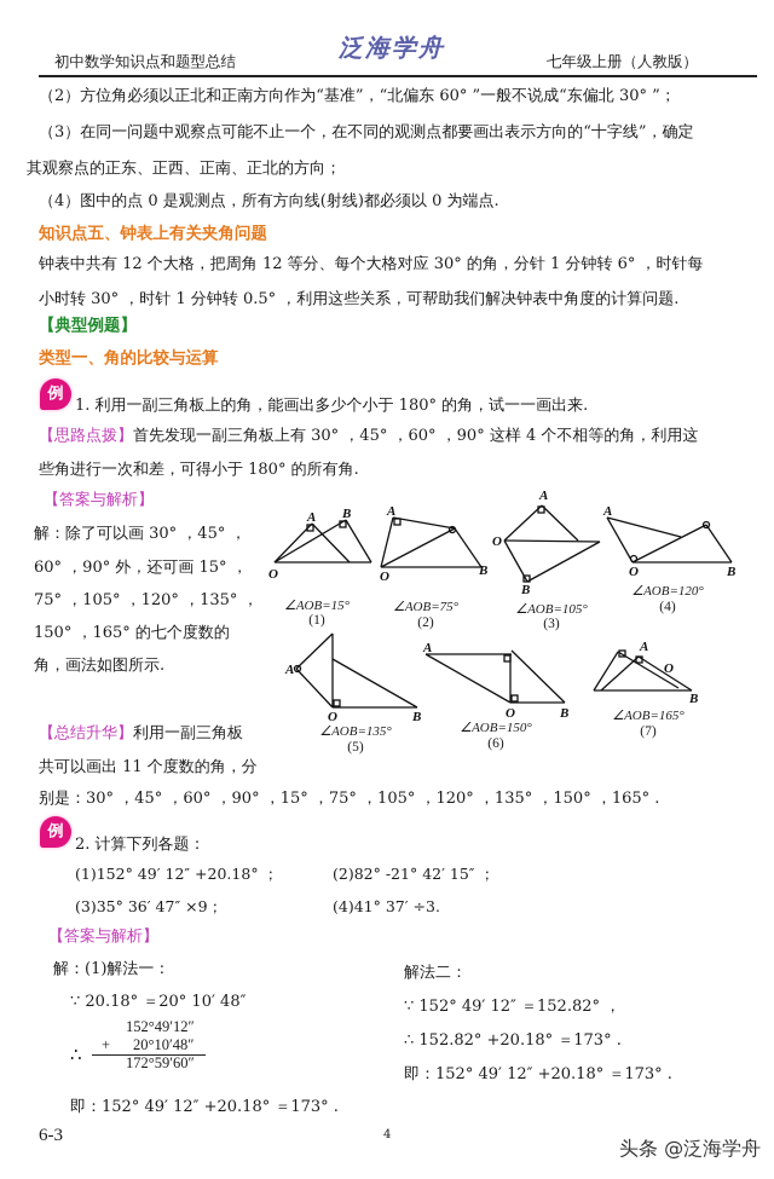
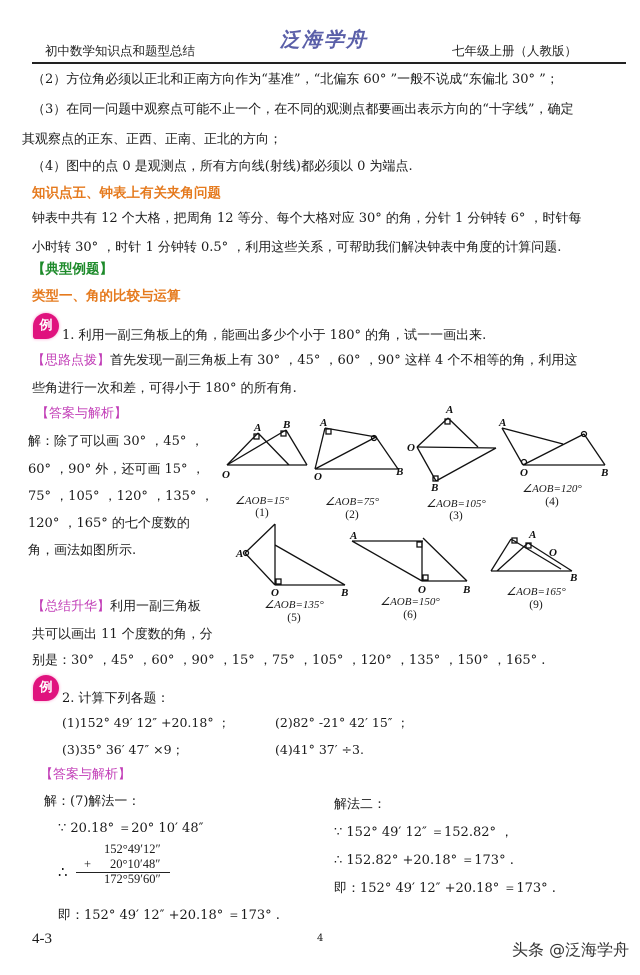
  初中数学知识点和题型总结
  泛海学舟
  七年级上册（人教版）
  （2）方位角必须以正北和正南方向作为“基准”，“北偏东 60° ”一般不说成“东偏北 30° ”；
  （3）在同一问题中观察点可能不止一个，在不同的观测点都要画出表示方向的“十字线”，确定
  其观察点的正东、正西、正南、正北的方向；
  （4）图中的点 0 是观测点，所有方向线(射线)都必须以 0 为端点.
  知识点五、钟表上有关夹角问题
  钟表中共有 12 个大格，把周角 12 等分、每个大格对应 30° 的角，分针 1 分钟转 6° ，时针每
  小时转 30° ，时针 1 分钟转 0.5° ，利用这些关系，可帮助我们解决钟表中角度的计算问题.
  【典型例题】
  类型一、角的比较与运算
  例
  1. 利用一副三角板上的角，能画出多少个小于 180° 的角，试一一画出来.
  【思路点拨】首先发现一副三角板上有 30° ，45° ，60° ，90° 这样 4 个不相等的角，利用这
  些角进行一次和差，可得小于 180° 的所有角.
  【答案与解析】
  解：除了可以画 30° ，45° ，
  60° ，90° 外，还可画 15° ，
  75° ，105° ，120° ，135° ，
- 150° ，165° 的七个度数的
+ 120° ，165° 的七个度数的
  角，画法如图所示.
  A
  B
  O
  A
  O
  B
  A
  O
  B
  A
  O
  B
  A
  O
  B
  A
  O
  B
  A
  O
  B
  ∠AOB=15°
  (1)
  ∠AOB=75°
  (2)
  ∠AOB=105°
  (3)
  ∠AOB=120°
  (4)
  ∠AOB=135°
  (5)
  ∠AOB=150°
  (6)
  ∠AOB=165°
- (7)
+ (9)
  【总结升华】利用一副三角板
  共可以画出 11 个度数的角，分
  别是：30° ，45° ，60° ，90° ，15° ，75° ，105° ，120° ，135° ，150° ，165° .
  例
  2. 计算下列各题：
  (1)152° 49′ 12″ +20.18° ；
  (2)82° -21° 42′ 15″ ；
  (3)35° 36′ 47″ ×9；
  (4)41° 37′ ÷3.
  【答案与解析】
- 解：(1)解法一：
+ 解：(7)解法一：
  ∵ 20.18° ＝20° 10′ 48″
  152°49′12″
  +
  20°10′48″
  ∴
  172°59′60″
  即：152° 49′ 12″ +20.18° ＝173° .
  解法二：
  ∵ 152° 49′ 12″ ＝152.82° ，
  ∴ 152.82° +20.18° ＝173° .
  即：152° 49′ 12″ +20.18° ＝173° .
- 6-3
+ 4-3
  4
  头条 @泛海学舟
